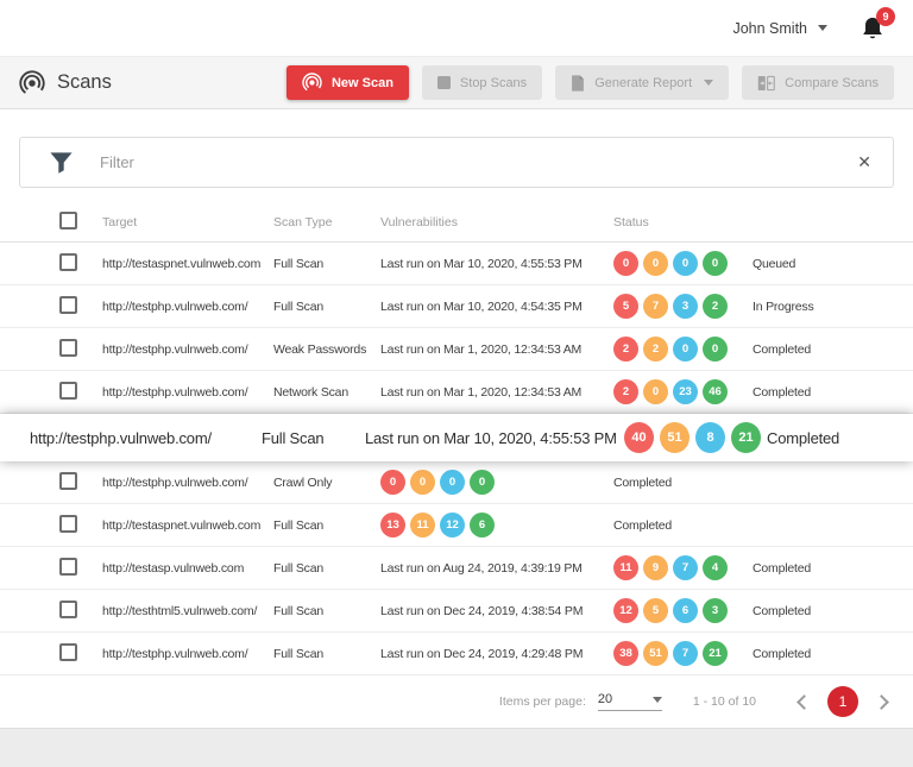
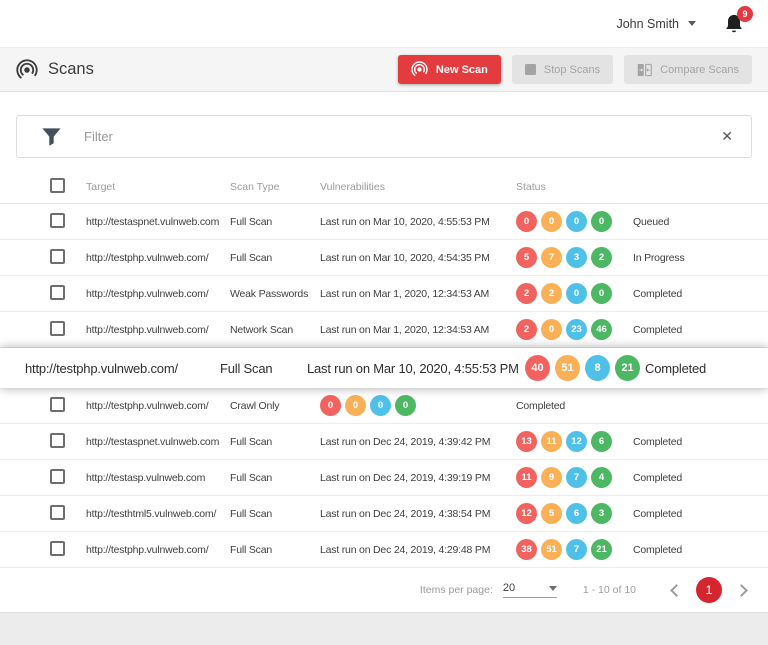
  John Smith
  9
  Scans
  New Scan
  Stop Scans
- Generate Report
  Compare Scans
  Filter
  ✕
  Target
  Scan Type
  Vulnerabilities
  Status
  http://testaspnet.vulnweb.com
  Full Scan
  Last run on Mar 10, 2020, 4:55:53 PM
  0
  0
  0
  0
  Queued
  http://testphp.vulnweb.com/
  Full Scan
  Last run on Mar 10, 2020, 4:54:35 PM
  5
  7
  3
  2
  In Progress
  http://testphp.vulnweb.com/
  Weak Passwords
  Last run on Mar 1, 2020, 12:34:53 AM
  2
  2
  0
  0
  Completed
  http://testphp.vulnweb.com/
  Network Scan
  Last run on Mar 1, 2020, 12:34:53 AM
  2
  0
  23
  46
  Completed
  http://testphp.vulnweb.com/
  Full Scan
  Last run on Mar 10, 2020, 4:55:53 PM
  40
  51
  8
  21
  Completed
  http://testphp.vulnweb.com/
  Crawl Only
  0
  0
  0
  0
  Completed
  http://testaspnet.vulnweb.com
  Full Scan
+ Last run on Dec 24, 2019, 4:39:42 PM
  13
  11
  12
  6
  Completed
  http://testasp.vulnweb.com
  Full Scan
- Last run on Aug 24, 2019, 4:39:19 PM
+ Last run on Dec 24, 2019, 4:39:19 PM
  11
  9
  7
  4
  Completed
  http://testhtml5.vulnweb.com/
  Full Scan
  Last run on Dec 24, 2019, 4:38:54 PM
  12
  5
  6
  3
  Completed
  http://testphp.vulnweb.com/
  Full Scan
  Last run on Dec 24, 2019, 4:29:48 PM
  38
  51
  7
  21
  Completed
  Items per page:
  20
  1 - 10 of 10
  1
